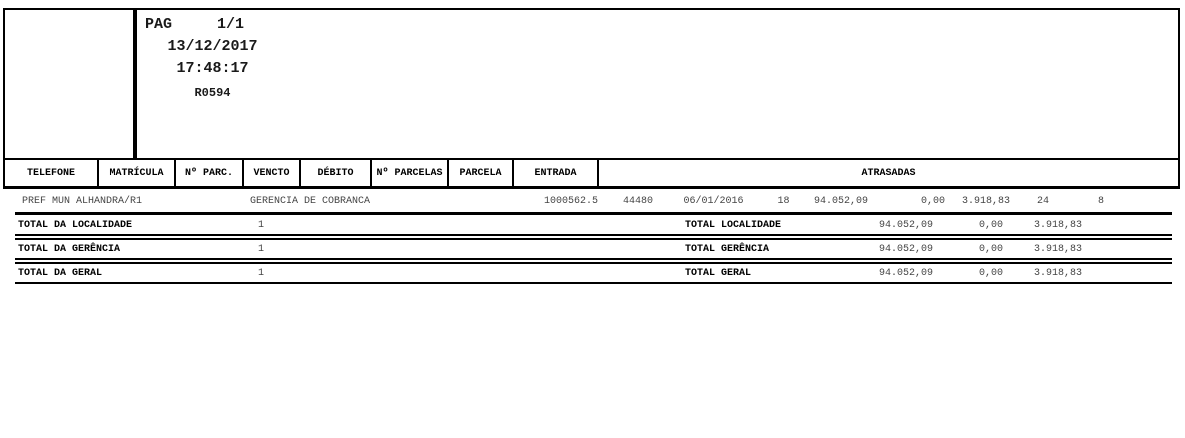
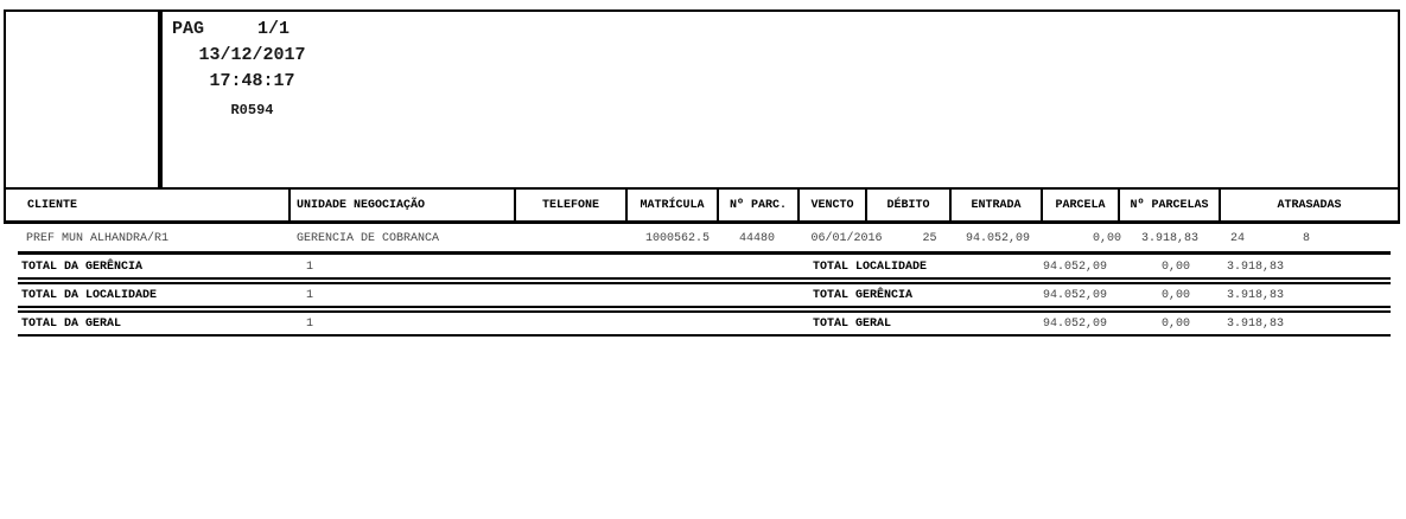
  PAG
  1/1
  13/12/2017
  17:48:17
  R0594
+ CLIENTE
+ UNIDADE NEGOCIAÇÃO
  TELEFONE
  MATRÍCULA
  Nº PARC.
  VENCTO
  DÉBITO
- Nº PARCELAS
+ ENTRADA
  PARCELA
- ENTRADA
+ Nº PARCELAS
  ATRASADAS
  PREF MUN ALHANDRA/R1
  GERENCIA DE COBRANCA
  1000562.5
  44480
  06/01/2016
- 18
+ 25
  94.052,09
  0,00
  3.918,83
  24
  8
- TOTAL DA LOCALIDADE
+ TOTAL DA GERÊNCIA
  1
  TOTAL LOCALIDADE
  94.052,09
  0,00
  3.918,83
- TOTAL DA GERÊNCIA
+ TOTAL DA LOCALIDADE
  1
  TOTAL GERÊNCIA
  94.052,09
  0,00
  3.918,83
  TOTAL DA GERAL
  1
  TOTAL GERAL
  94.052,09
  0,00
  3.918,83
